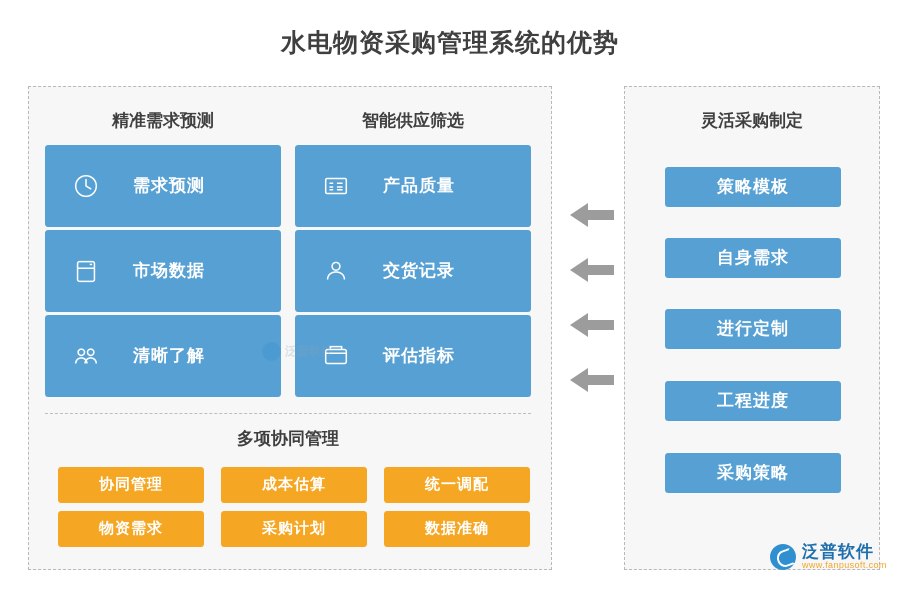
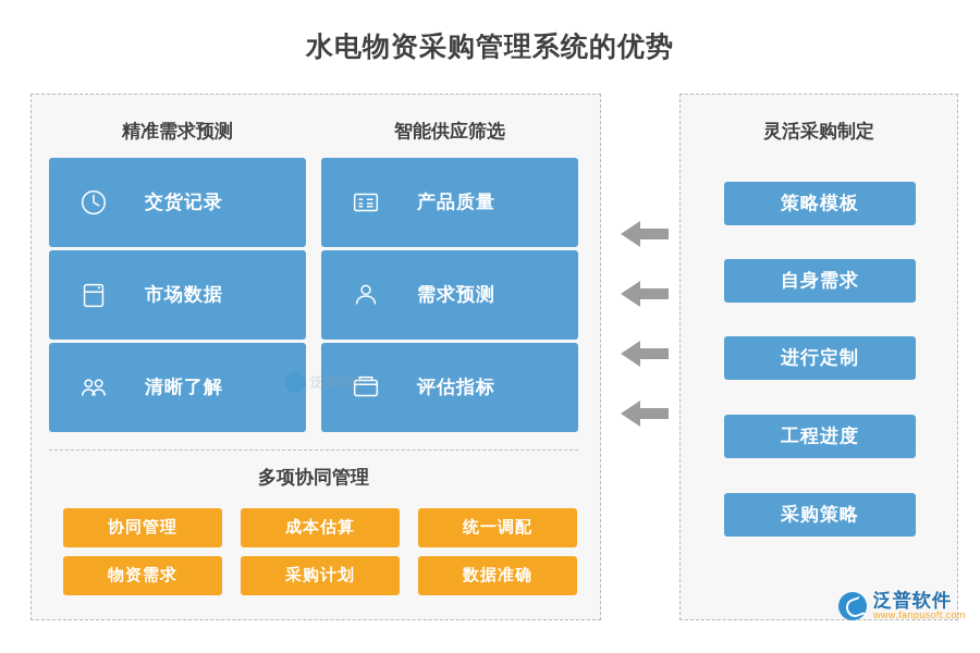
  水电物资采购管理系统的优势
  精准需求预测
  智能供应筛选
  灵活采购制定
- 需求预测
+ 交货记录
  市场数据
  清晰了解
  产品质量
- 交货记录
+ 需求预测
  评估指标
  泛普软件
  多项协同管理
  协同管理
  成本估算
  统一调配
  物资需求
  采购计划
  数据准确
  策略模板
  自身需求
  进行定制
  工程进度
  采购策略
  泛普软件
  www.fanpusoft.com
